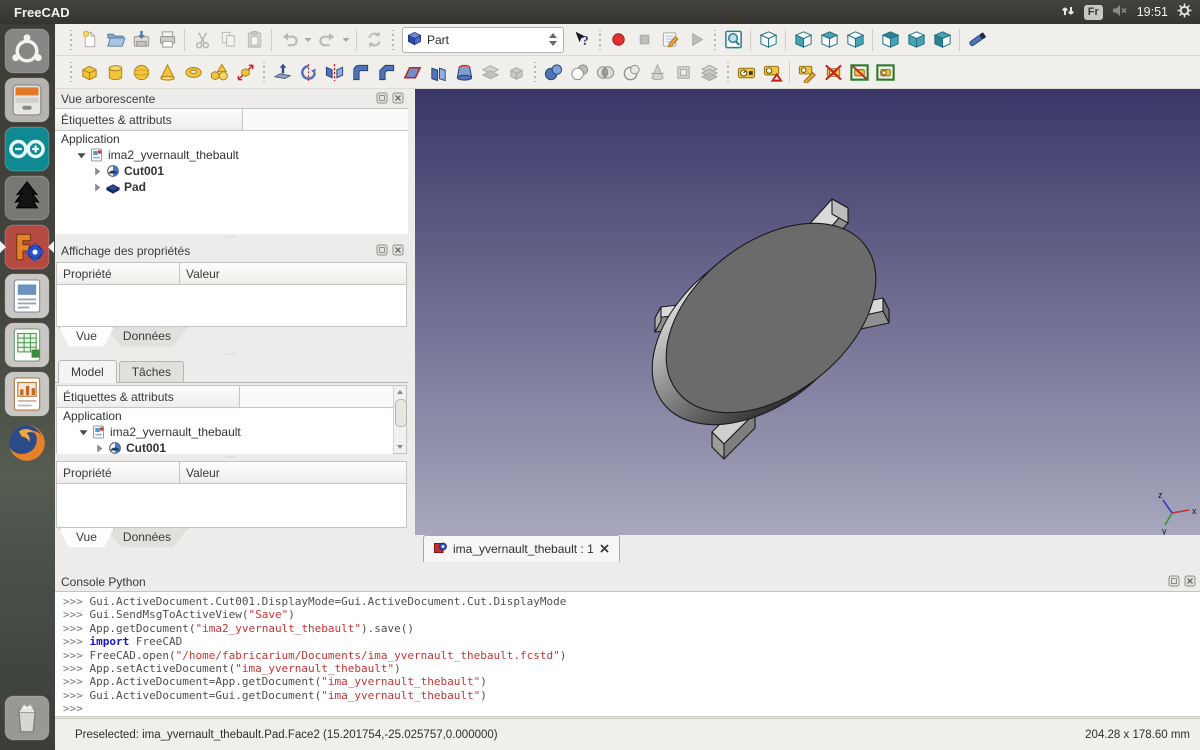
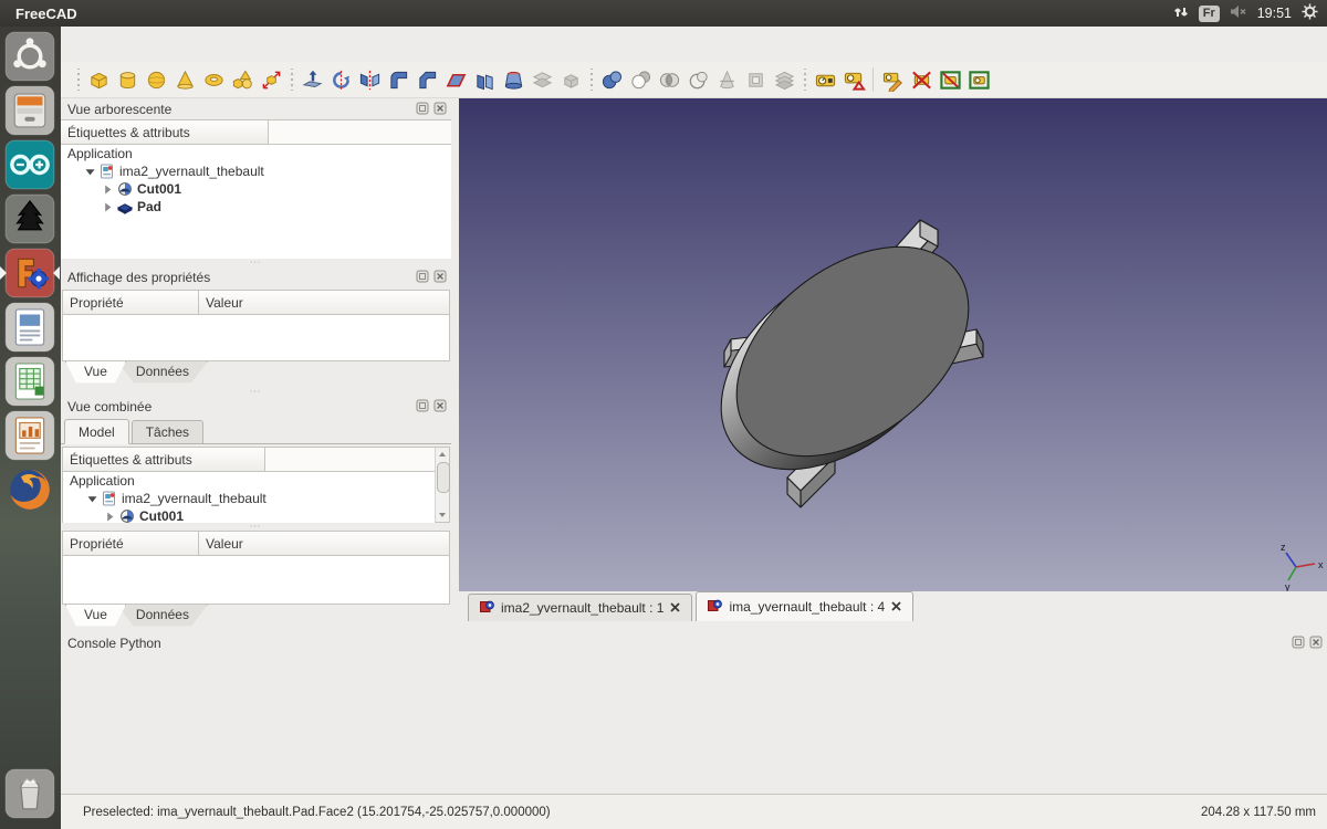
  FreeCAD
  Fr
  19:51
- Part
- ?
  Vue arborescente
  Étiquettes & attributs
  Application
  ima2_yvernault_thebault
  Cut001
  Pad
  ⋯
  Affichage des propriétés
  Propriété
  Valeur
  Vue
  Données
  ⋯
+ Vue combinée
  Model
  Tâches
  Étiquettes & attributs
  Application
  ima2_yvernault_thebault
  Cut001
  ⋯
  Propriété
  Valeur
  Vue
  Données
  x
  z
  y
+ ima2_yvernault_thebault : 1
- ima_yvernault_thebault : 1
+ ima_yvernault_thebault : 4
  Console Python
- >>> Gui.ActiveDocument.Cut001.DisplayMode=Gui.ActiveDocument.Cut.DisplayMode
- >>> Gui.SendMsgToActiveView("Save")
- >>> App.getDocument("ima2_yvernault_thebault").save()
- >>> import FreeCAD
- >>> FreeCAD.open("/home/fabricarium/Documents/ima_yvernault_thebault.fcstd")
- >>> App.setActiveDocument("ima_yvernault_thebault")
- >>> App.ActiveDocument=App.getDocument("ima_yvernault_thebault")
- >>> Gui.ActiveDocument=Gui.getDocument("ima_yvernault_thebault")
- >>>
  Preselected: ima_yvernault_thebault.Pad.Face2 (15.201754,-25.025757,0.000000)
- 204.28 x 178.60 mm
+ 204.28 x 117.50 mm
